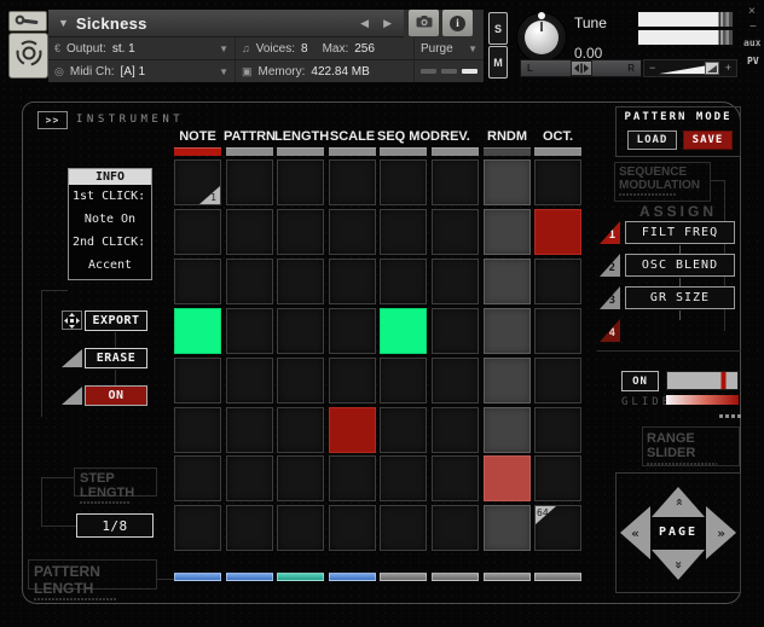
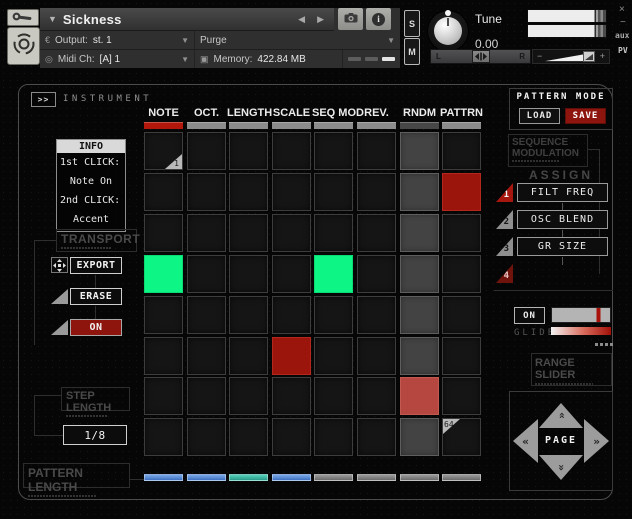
  ▼
  Sickness
  ◀
  ▶
  i
  €
  Output:
  st. 1
  ▼
- ♫
- Voices:
- 8
- Max:
- 256
  Purge
  ▼
  ◎
  Midi Ch:
  [A] 1
  ▼
  ▣
  Memory:
  422.84 MB
  S
  M
  Tune
  0.00
  L
  R
  −
  +
  ×
  −
  aux
  PV
  >>
  INSTRUMENT
  NOTE
- PATTRN
+ OCT.
  LENGTH
  SCALE
  SEQ MO
  REV.
  RNDM
- OCT.
+ PATTRN
  1
  64
  INFO
  1st CLICK:
  Note On
  2nd CLICK:
  Accent
+ TRANSPORT
  EXPORT
  ERASE
  ON
  STEP LENGTH
  1/8
  PATTERN LENGTH
  PATTERN MODE
  LOAD
  SAVE
  SEQUENCE MODULATION
  ASSIGN
  1
  FILT FREQ
  2
  OSC BLEND
  3
  GR SIZE
  4
  ON
  GLID
  RANGE SLIDER
  «
  »
  PAGE
